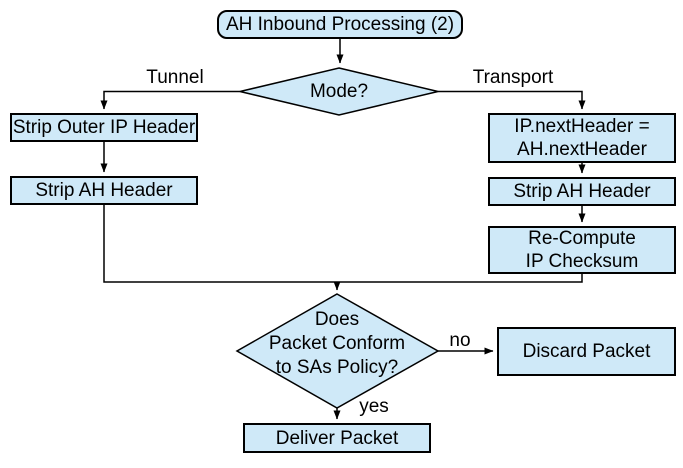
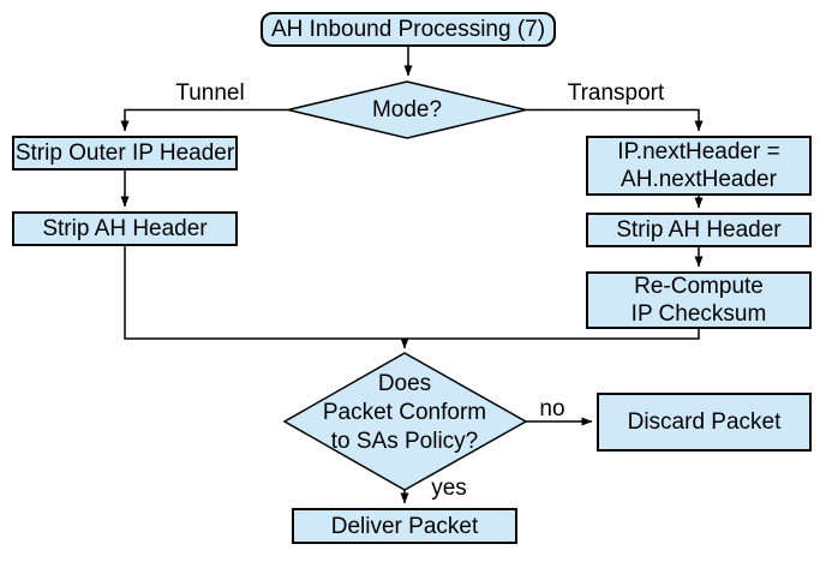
- AH Inbound Processing (2)
+ AH Inbound Processing (7)
  Strip Outer IP Header
  Strip AH Header
  IP.nextHeader =
  AH.nextHeader
  Strip AH Header
  Re-Compute
  IP Checksum
  Discard Packet
  Deliver Packet
  Mode?
  Does
  Packet Conform
  to SAs Policy?
  Tunnel
  Transport
  no
  yes
